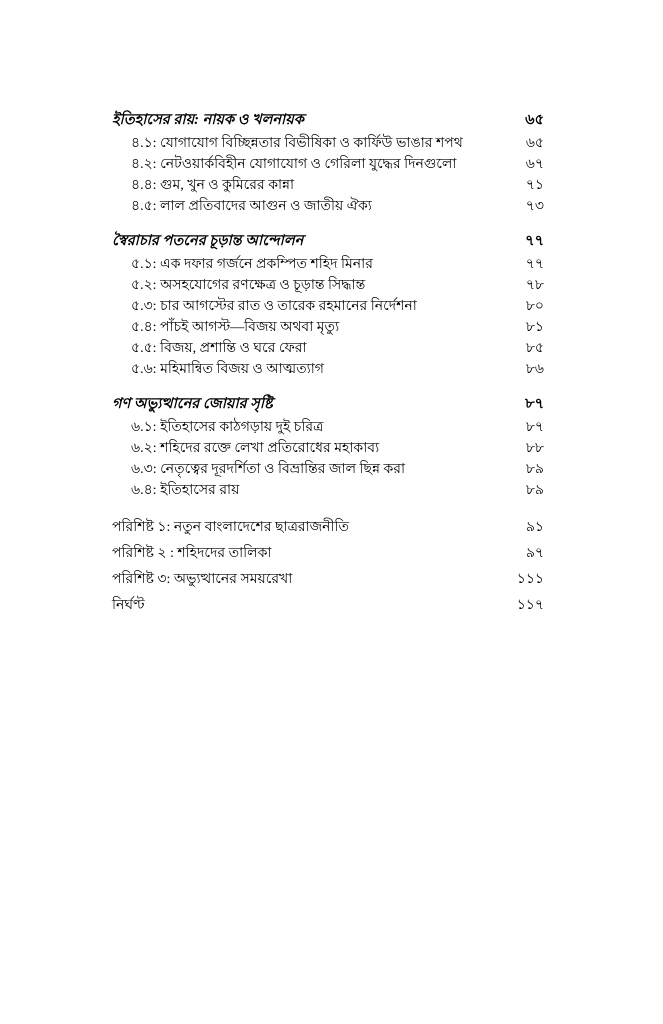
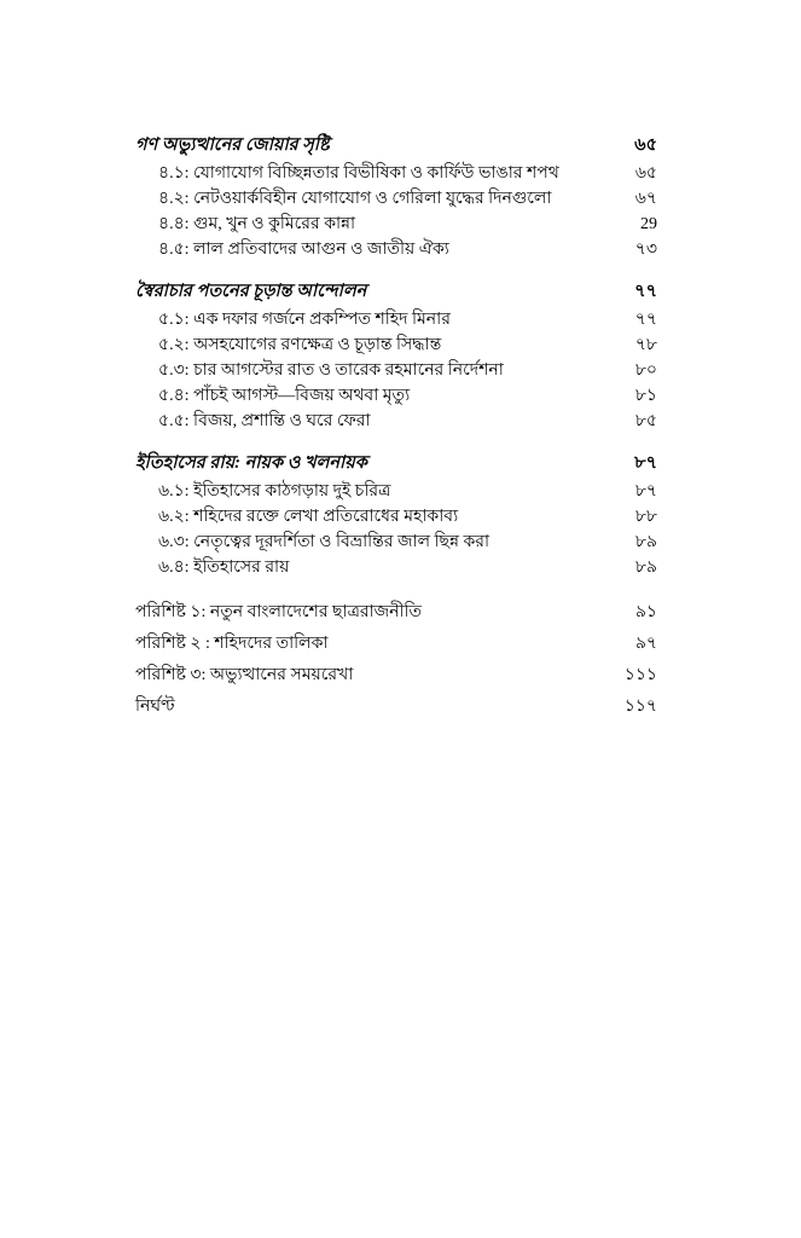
- ইতিহাসের রায়: নায়ক ও খলনায়ক
+ গণ অভ্যুত্থানের জোয়ার সৃষ্টি
  ৬৫
  ৪.১: যোগাযোগ বিচ্ছিন্নতার বিভীষিকা ও কার্ফিউ ভাঙার শপথ
  ৬৫
  ৪.২: নেটওয়ার্কবিহীন যোগাযোগ ও গেরিলা যুদ্ধের দিনগুলো
  ৬৭
  ৪.৪: গুম, খুন ও কুমিরের কান্না
- ৭১
+ 29
  ৪.৫: লাল প্রতিবাদের আগুন ও জাতীয় ঐক্য
  ৭৩
  স্বৈরাচার পতনের চূড়ান্ত আন্দোলন
  ৭৭
  ৫.১: এক দফার গর্জনে প্রকম্পিত শহিদ মিনার
  ৭৭
  ৫.২: অসহযোগের রণক্ষেত্র ও চূড়ান্ত সিদ্ধান্ত
  ৭৮
  ৫.৩: চার আগস্টের রাত ও তারেক রহমানের নির্দেশনা
  ৮০
  ৫.৪: পাঁচই আগস্ট—বিজয় অথবা মৃত্যু
  ৮১
  ৫.৫: বিজয়, প্রশান্তি ও ঘরে ফেরা
  ৮৫
- ৫.৬: মহিমান্বিত বিজয় ও আত্মত্যাগ
- ৮৬
- গণ অভ্যুত্থানের জোয়ার সৃষ্টি
+ ইতিহাসের রায়: নায়ক ও খলনায়ক
  ৮৭
  ৬.১: ইতিহাসের কাঠগড়ায় দুই চরিত্র
  ৮৭
  ৬.২: শহিদের রক্তে লেখা প্রতিরোধের মহাকাব্য
  ৮৮
  ৬.৩: নেতৃত্বের দূরদর্শিতা ও বিভ্রান্তির জাল ছিন্ন করা
  ৮৯
  ৬.৪: ইতিহাসের রায়
  ৮৯
  পরিশিষ্ট ১: নতুন বাংলাদেশের ছাত্ররাজনীতি
  ৯১
  পরিশিষ্ট ২ : শহিদদের তালিকা
  ৯৭
  পরিশিষ্ট ৩: অভ্যুত্থানের সময়রেখা
  ১১১
  নির্ঘণ্ট
  ১১৭
